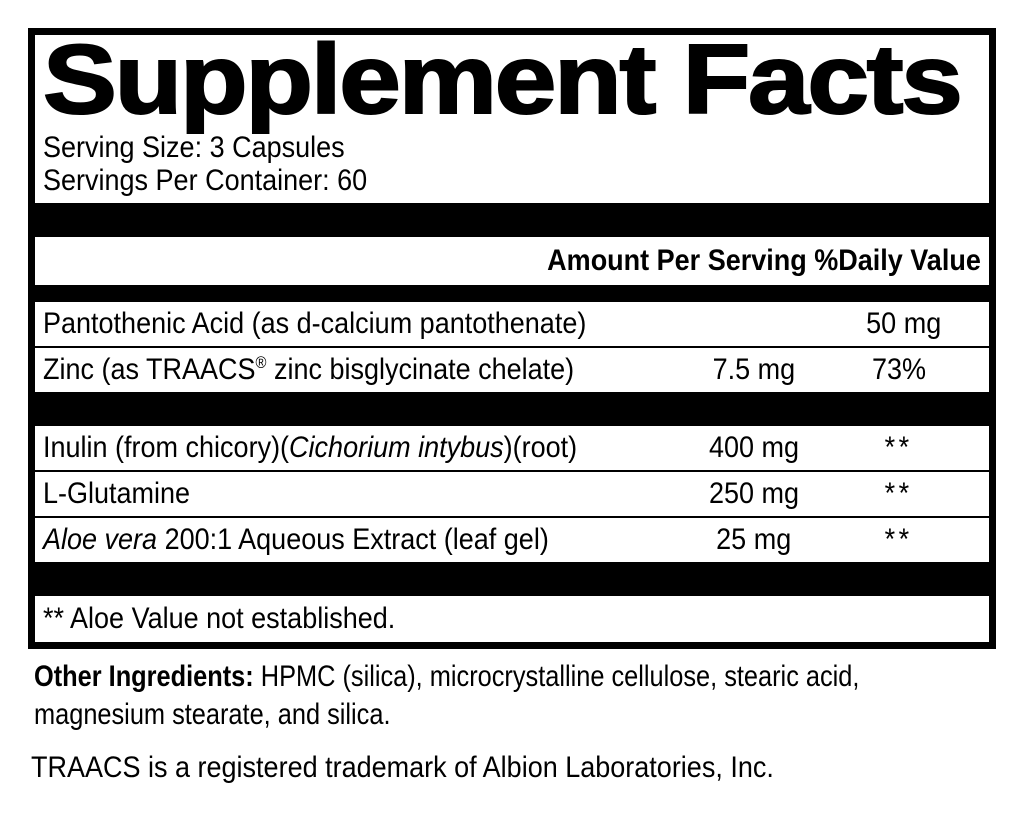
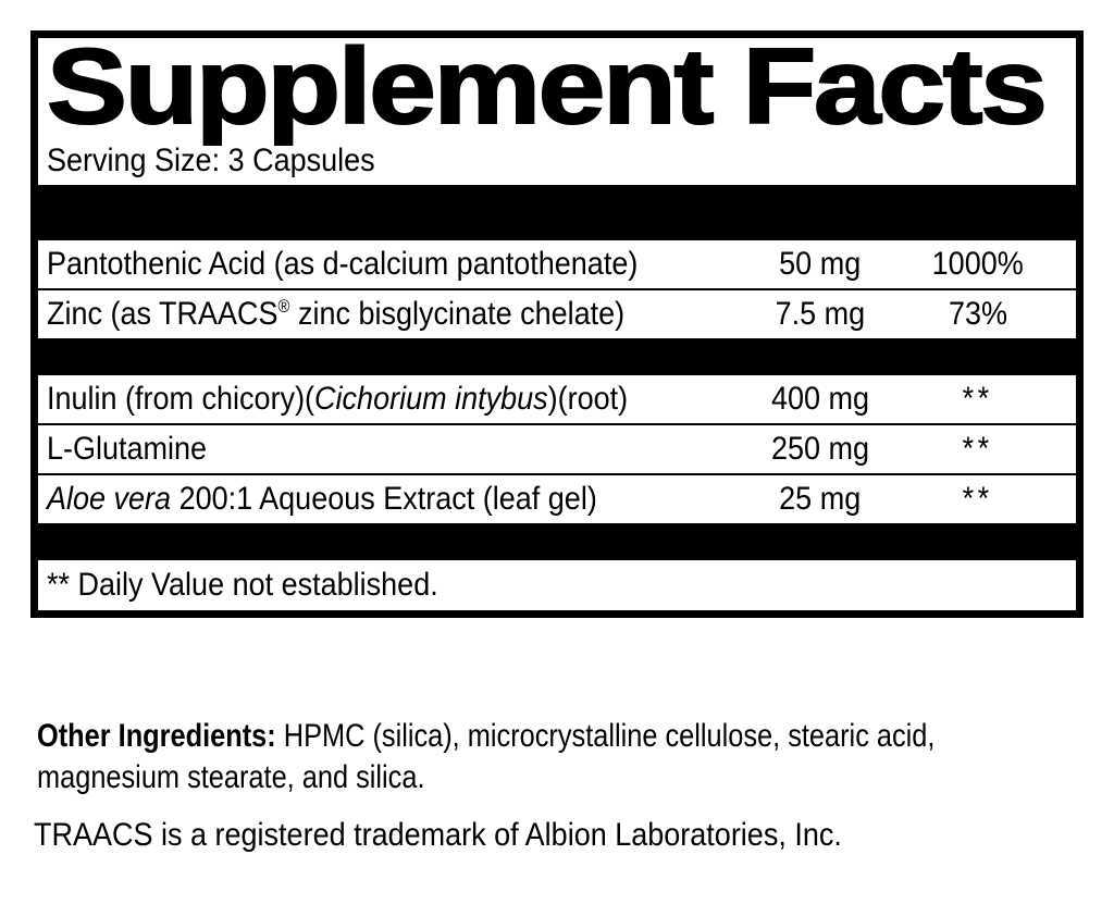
  Supplement Facts
  Serving Size: 3 Capsules
- Servings Per Container: 60
- Amount Per Serving %Daily Value
  Pantothenic Acid (as d-calcium pantothenate)
  50 mg
+ 1000%
  Zinc (as TRAACS® zinc bisglycinate chelate)
  7.5 mg
  73%
  Inulin (from chicory)(Cichorium intybus)(root)
  400 mg
  **
  L-Glutamine
  250 mg
  **
  Aloe vera 200:1 Aqueous Extract (leaf gel)
  25 mg
  **
- ** Aloe Value not established.
+ ** Daily Value not established.
  Other Ingredients: HPMC (silica), microcrystalline cellulose, stearic acid, magnesium stearate, and silica.
  TRAACS is a registered trademark of Albion Laboratories, Inc.
